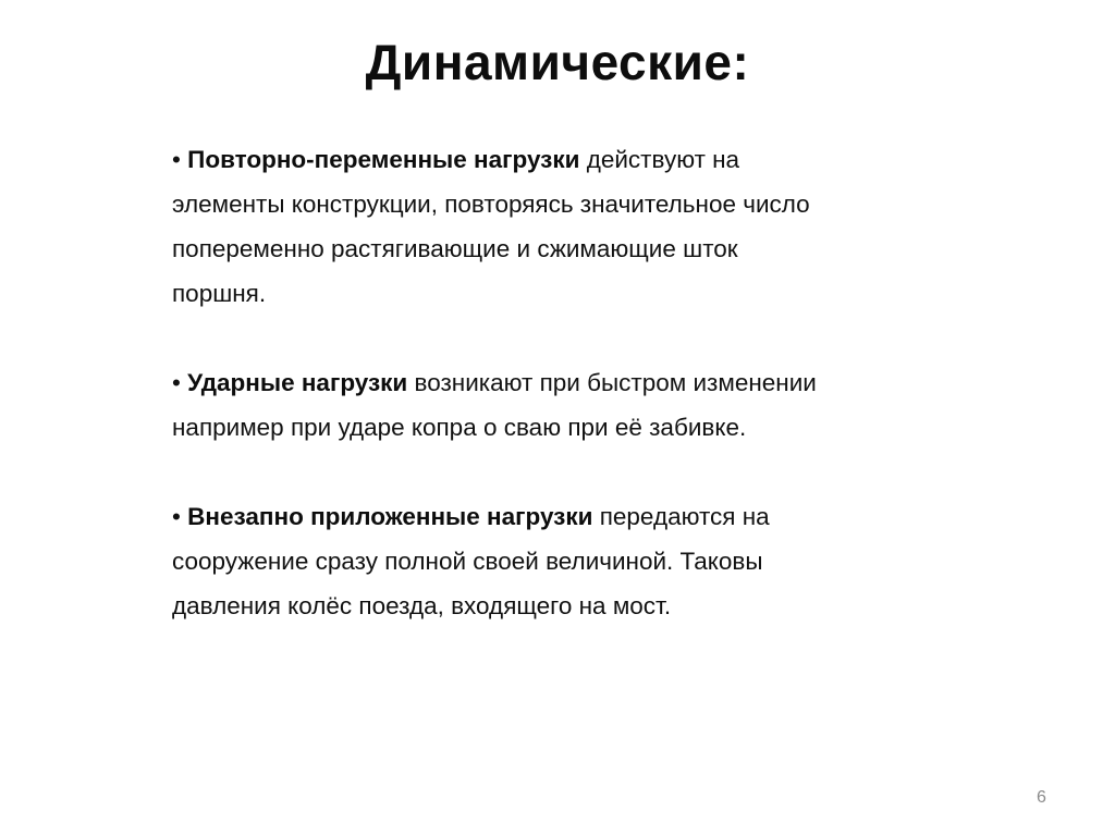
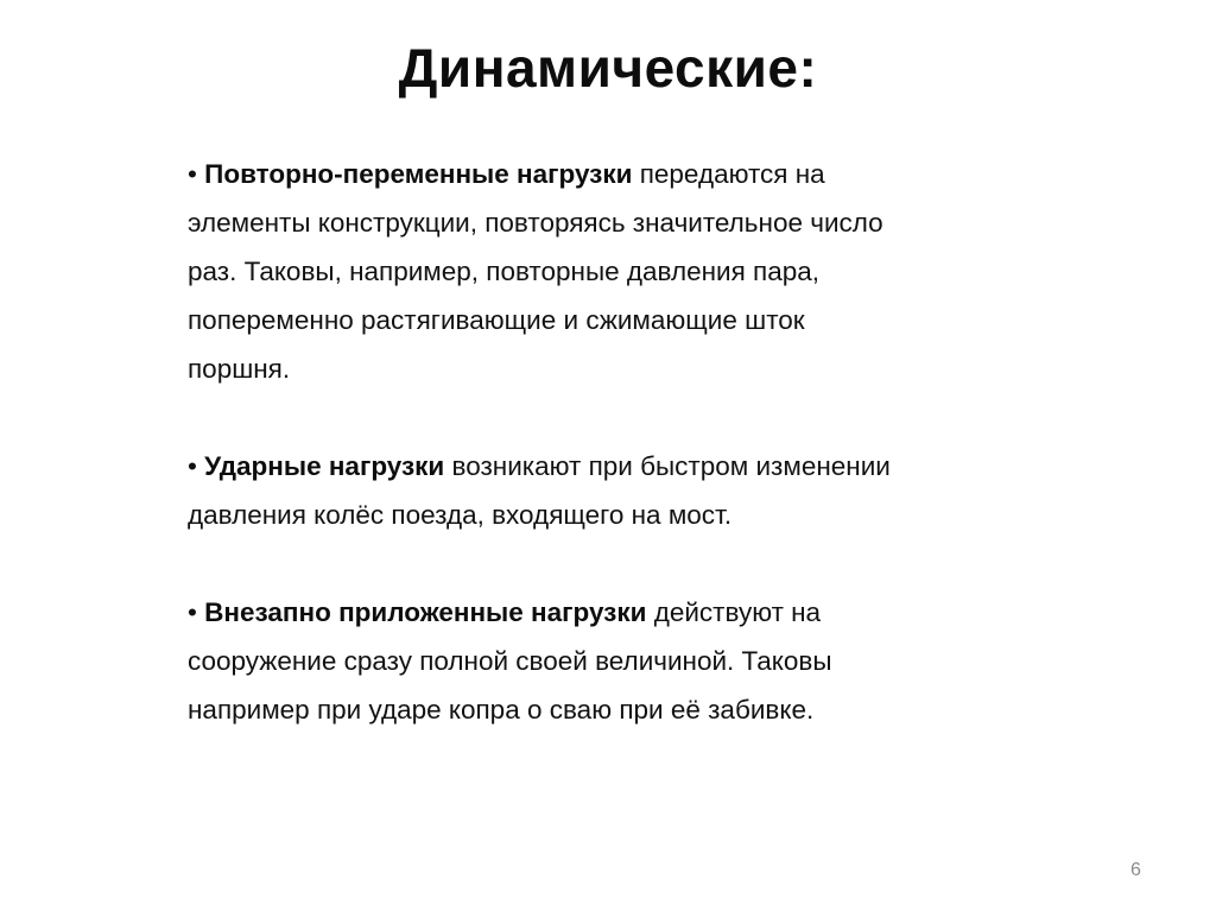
  Динамические:
- • Повторно-переменные нагрузки действуют на
+ • Повторно-переменные нагрузки передаются на
  элементы конструкции, повторяясь значительное число
+ раз. Таковы, например, повторные давления пара,
  попеременно растягивающие и сжимающие шток
  поршня.
  • Ударные нагрузки возникают при быстром изменении
- например при ударе копра о сваю при её забивке.
+ давления колёс поезда, входящего на мост.
- • Внезапно приложенные нагрузки передаются на
+ • Внезапно приложенные нагрузки действуют на
  сооружение сразу полной своей величиной. Таковы
- давления колёс поезда, входящего на мост.
+ например при ударе копра о сваю при её забивке.
  6
